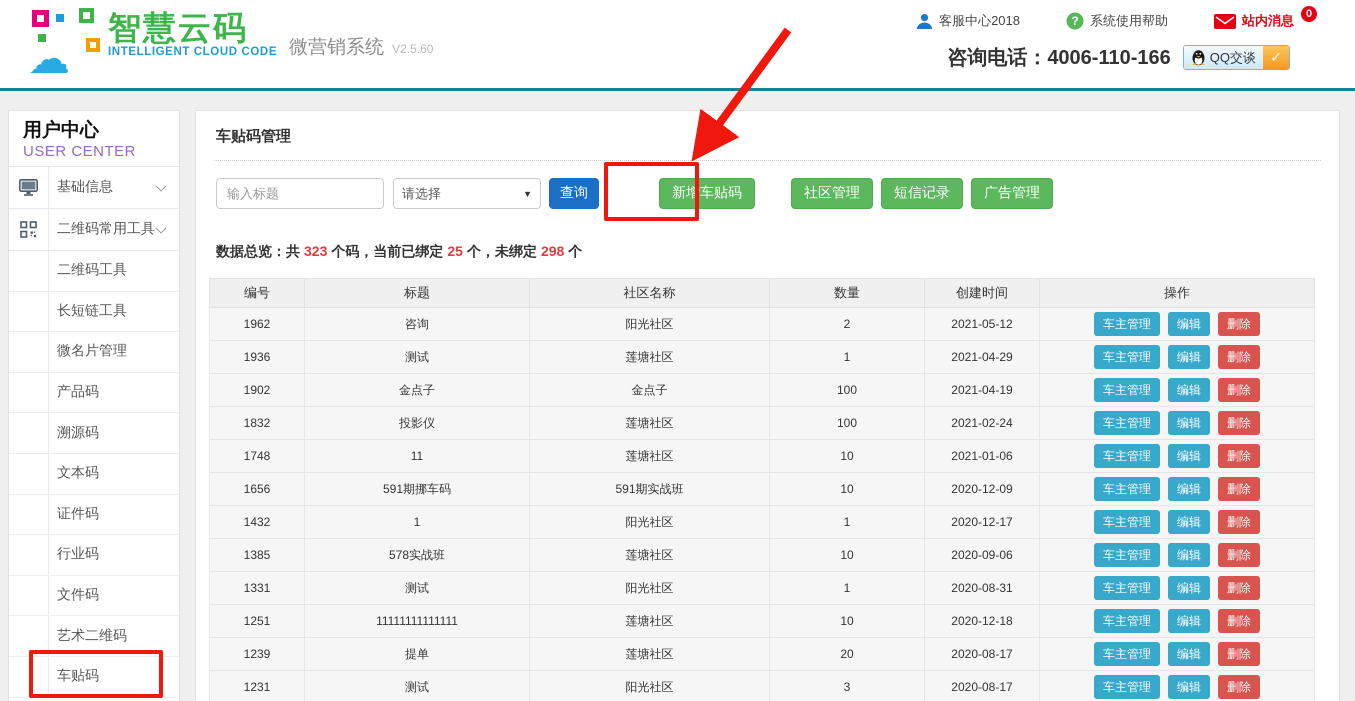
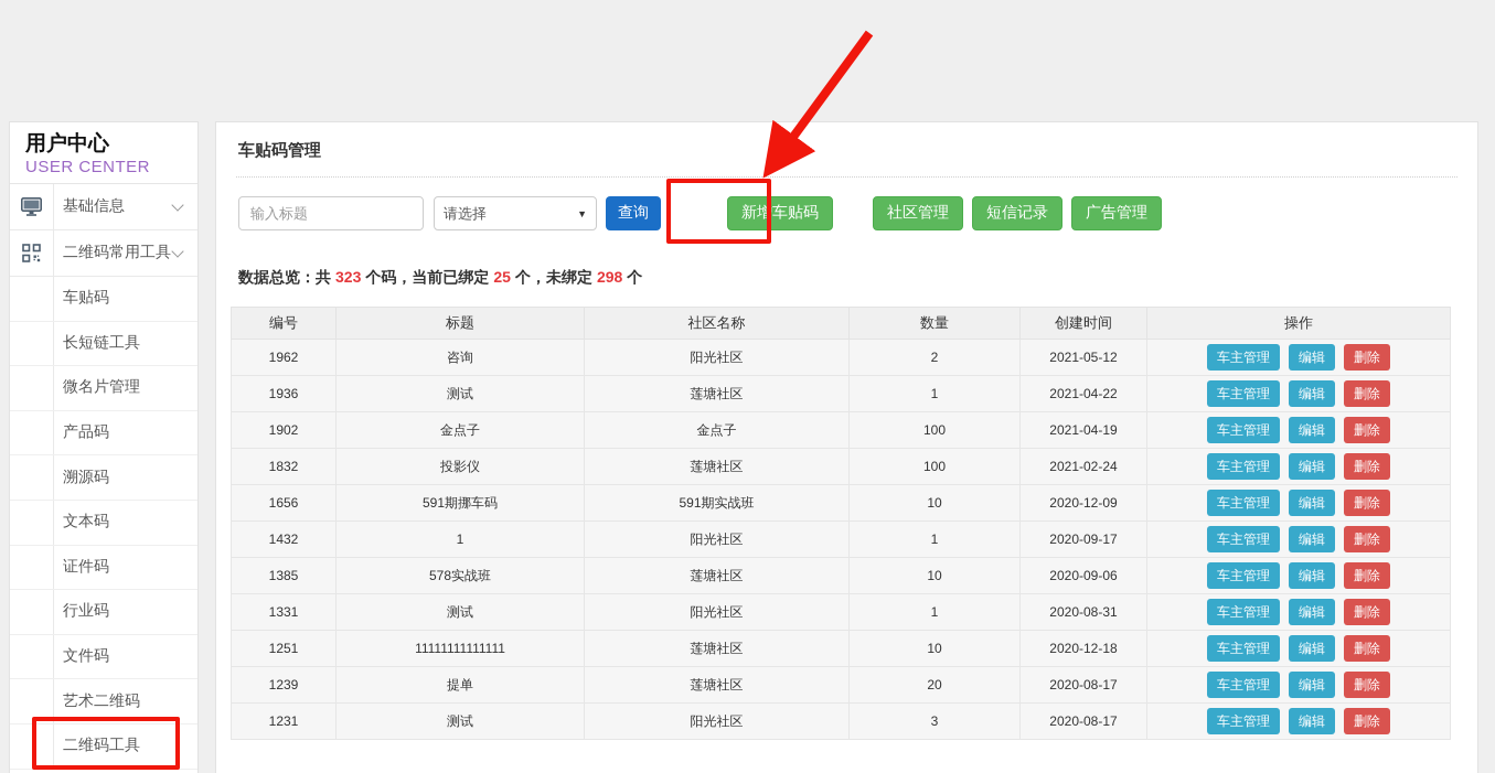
- ☁
- 智慧云码
- INTELLIGENT CLOUD CODE
- 微营销系统
- V2.5.60
- 客服中心2018
- ?
- 系统使用帮助
- 站内消息
- 0
- 咨询电话：4006-110-166
- QQ交谈
- ✓
  用户中心
  USER CENTER
  基础信息
  二维码常用工具
- 二维码工具
+ 车贴码
  长短链工具
  微名片管理
  产品码
  溯源码
  文本码
  证件码
  行业码
  文件码
  艺术二维码
- 车贴码
+ 二维码工具
  车贴码管理
  输入标题
  请选择
  ▼
  查询
  新增车贴码
  社区管理
  短信记录
  广告管理
  数据总览：共 323 个码，当前已绑定 25 个，未绑定 298 个
  编号	标题	社区名称	数量	创建时间	操作
  1962	咨询	阳光社区	2	2021-05-12	车主管理 编辑 删除
- 1936	测试	莲塘社区	1	2021-04-29	车主管理 编辑 删除
+ 1936	测试	莲塘社区	1	2021-04-22	车主管理 编辑 删除
  1902	金点子	金点子	100	2021-04-19	车主管理 编辑 删除
  1832	投影仪	莲塘社区	100	2021-02-24	车主管理 编辑 删除
- 1748	11	莲塘社区	10	2021-01-06	车主管理 编辑 删除
  1656	591期挪车码	591期实战班	10	2020-12-09	车主管理 编辑 删除
- 1432	1	阳光社区	1	2020-12-17	车主管理 编辑 删除
+ 1432	1	阳光社区	1	2020-09-17	车主管理 编辑 删除
  1385	578实战班	莲塘社区	10	2020-09-06	车主管理 编辑 删除
  1331	测试	阳光社区	1	2020-08-31	车主管理 编辑 删除
  1251	11111111111111	莲塘社区	10	2020-12-18	车主管理 编辑 删除
  1239	提单	莲塘社区	20	2020-08-17	车主管理 编辑 删除
  1231	测试	阳光社区	3	2020-08-17	车主管理 编辑 删除
